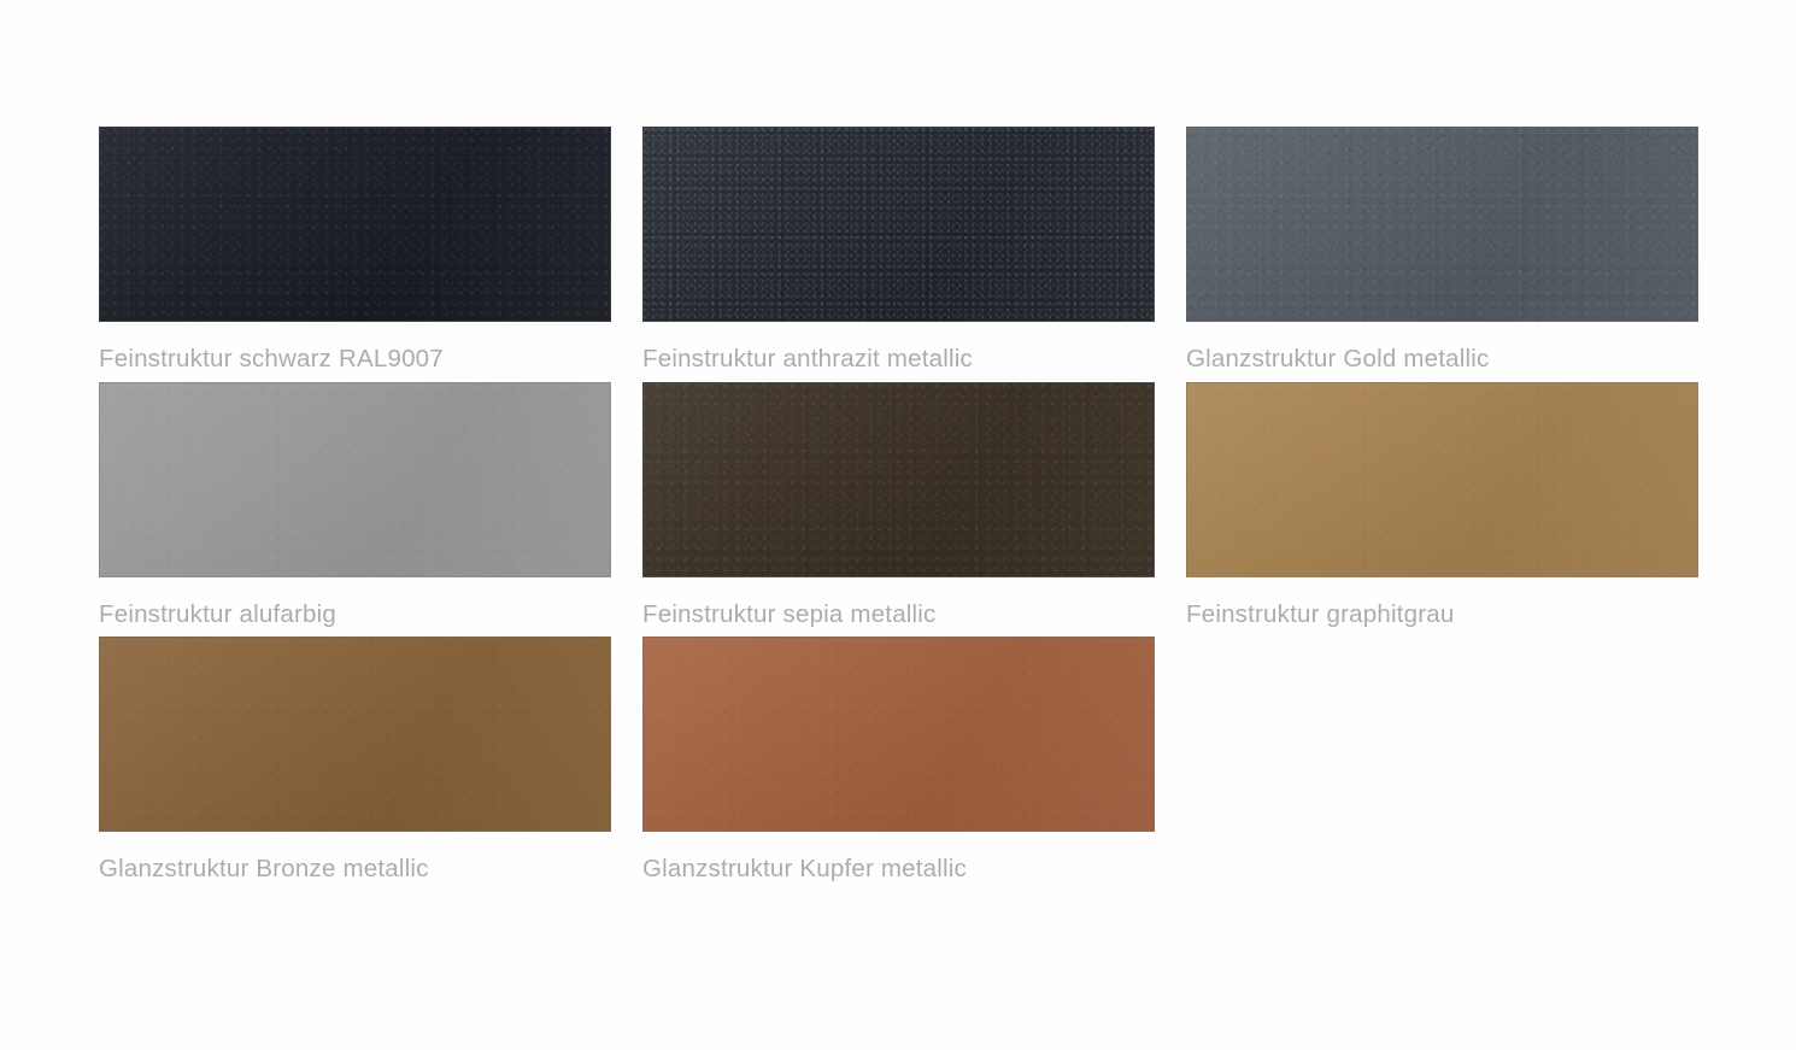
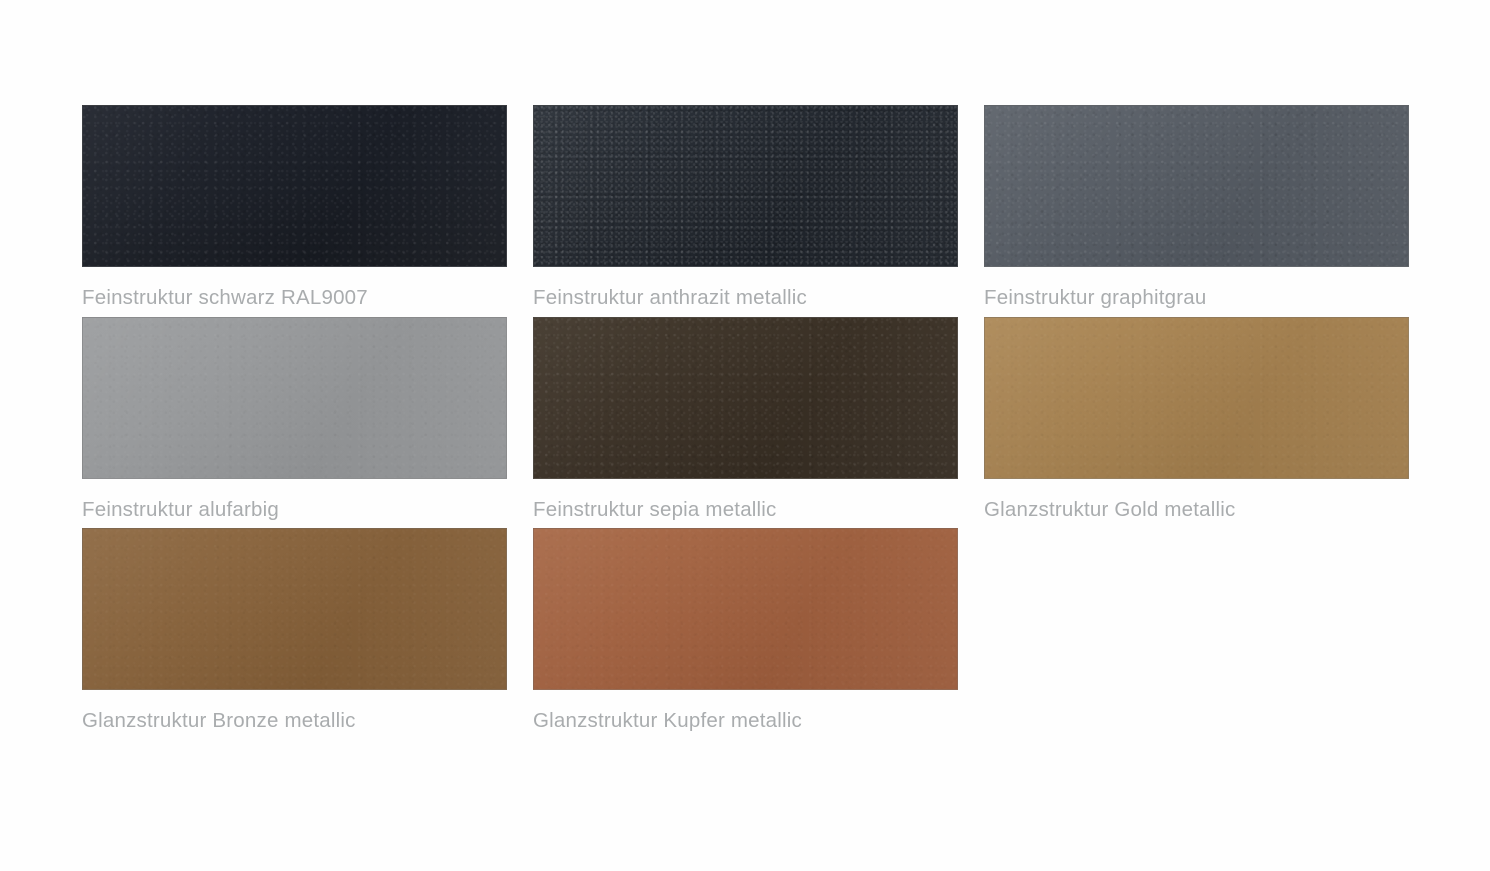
  Feinstruktur schwarz RAL9007
  Feinstruktur anthrazit metallic
- Glanzstruktur Gold metallic
+ Feinstruktur graphitgrau
  Feinstruktur alufarbig
  Feinstruktur sepia metallic
- Feinstruktur graphitgrau
+ Glanzstruktur Gold metallic
  Glanzstruktur Bronze metallic
  Glanzstruktur Kupfer metallic
